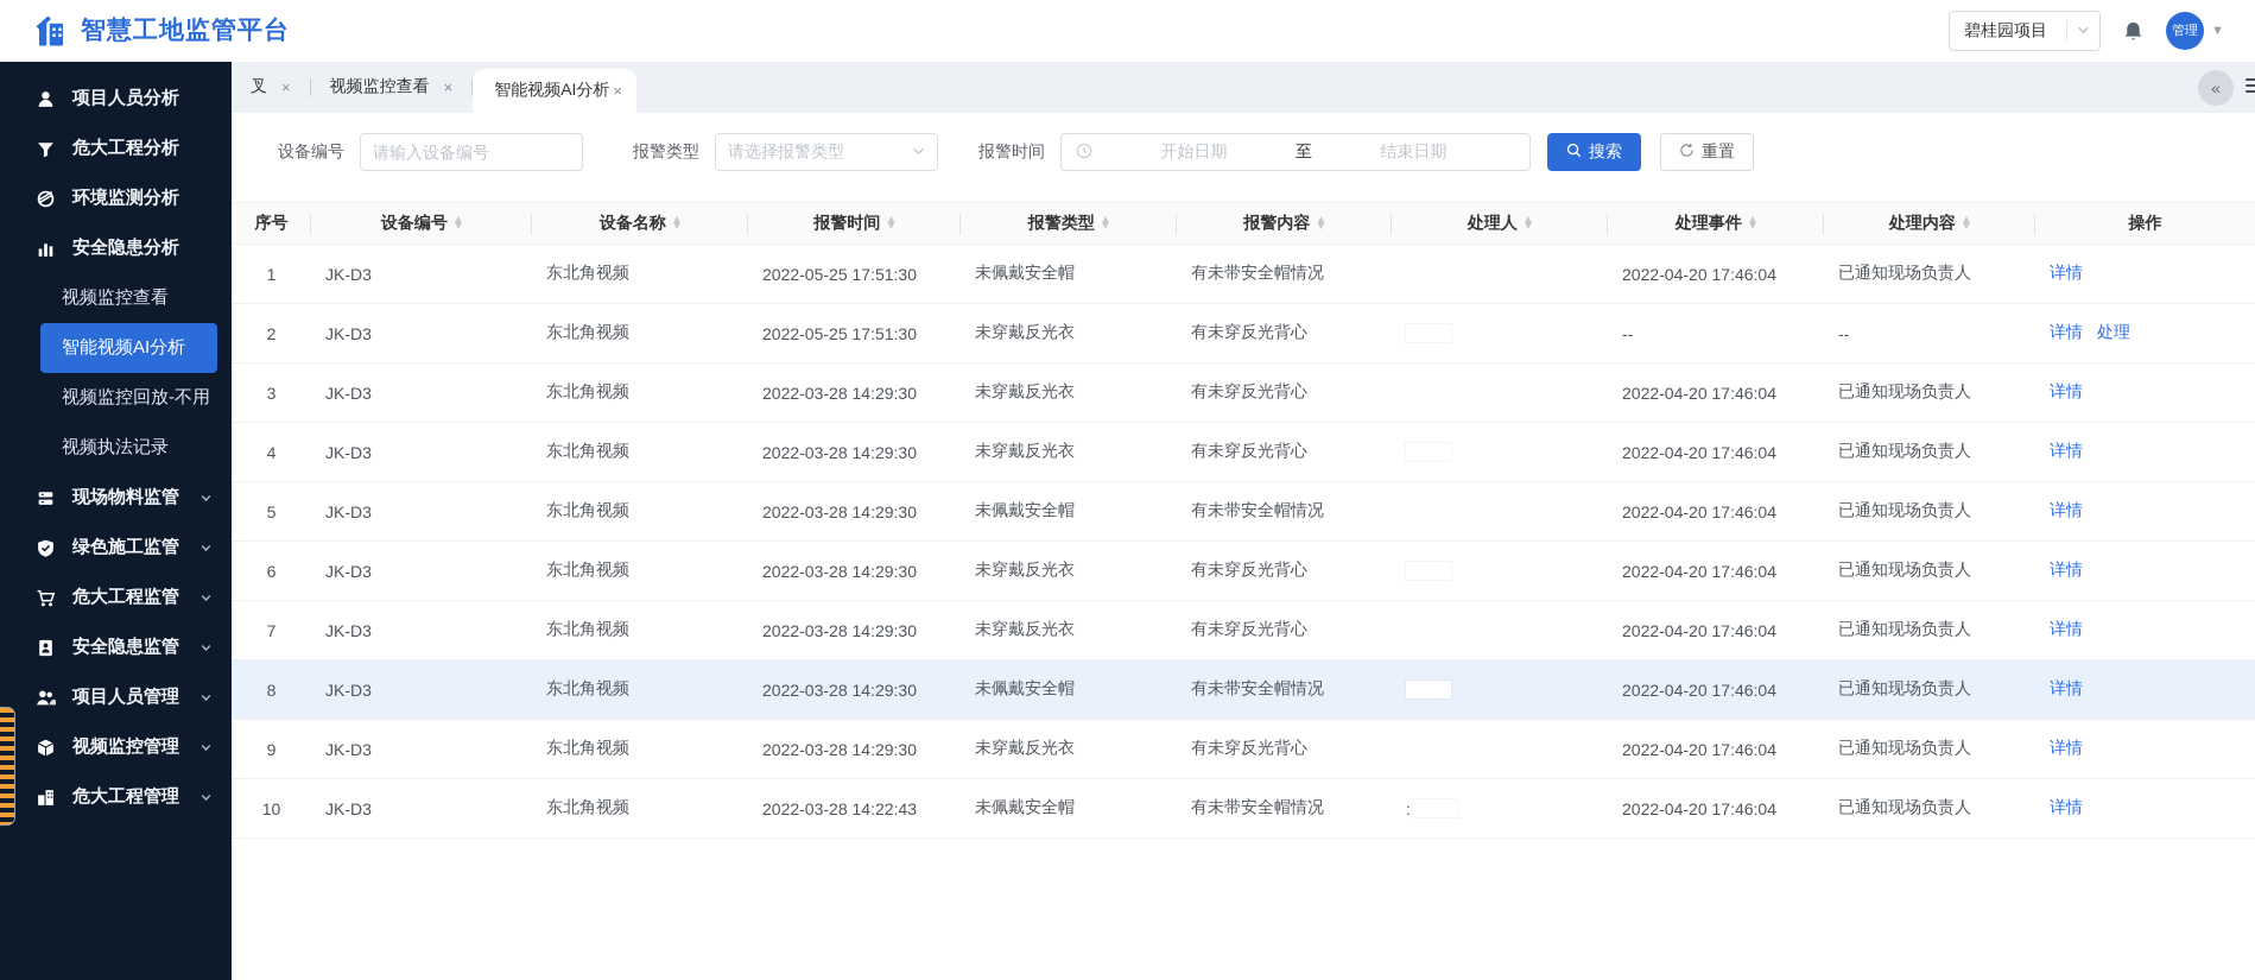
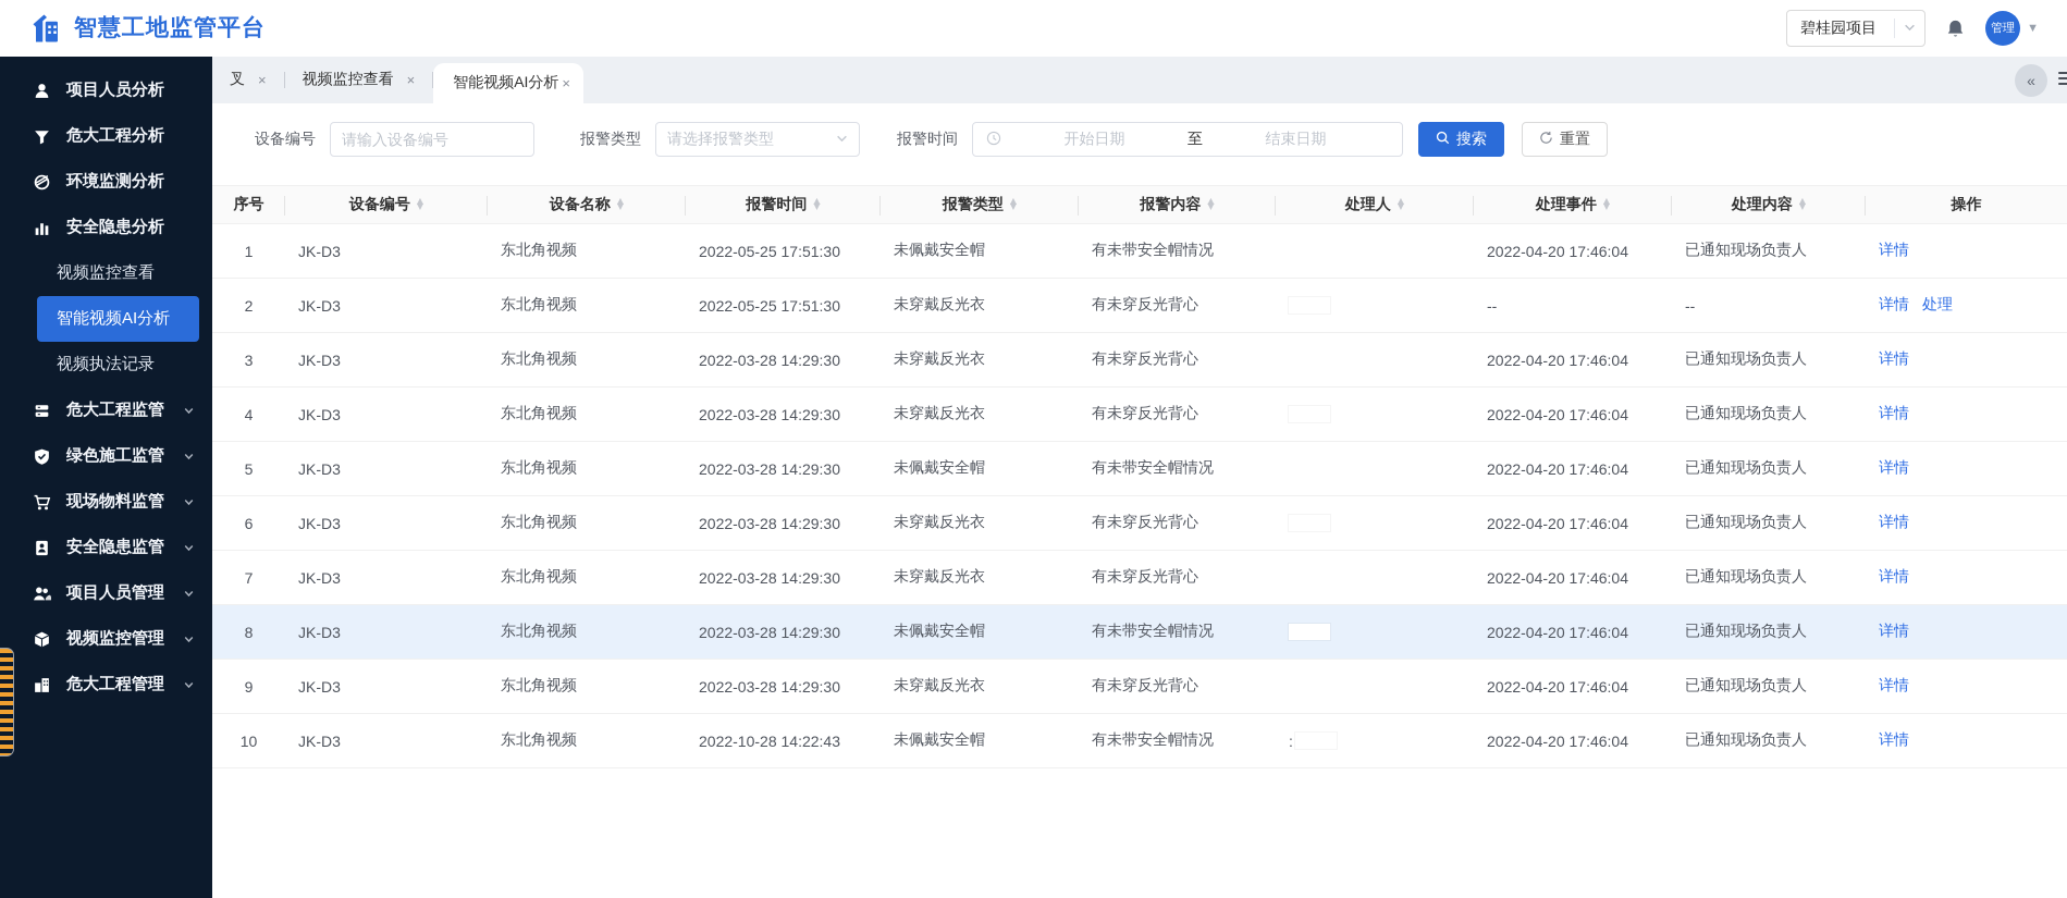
  智慧工地监管平台
  碧桂园项目
  管理
  ▼
  项目人员分析
  危大工程分析
  环境监测分析
  安全隐患分析
  视频监控查看
  智能视频AI分析
- 视频监控回放-不用
  视频执法记录
- 现场物料监管
+ 危大工程监管
  绿色施工监管
- 危大工程监管
+ 现场物料监管
  安全隐患监管
  项目人员管理
  视频监控管理
  危大工程管理
  叉
  ×
  视频监控查看
  ×
  智能视频AI分析
  ×
  «
  设备编号
  请输入设备编号
  报警类型
  请选择报警类型
  报警时间
  开始日期
  至
  结束日期
  搜索
  重置
  序号
  设备编号
  ▲
  ▼
  设备名称
  ▲
  ▼
  报警时间
  ▲
  ▼
  报警类型
  ▲
  ▼
  报警内容
  ▲
  ▼
  处理人
  ▲
  ▼
  处理事件
  ▲
  ▼
  处理内容
  ▲
  ▼
  操作
  1
  JK-D3
  东北角视频
  2022-05-25 17:51:30
  未佩戴安全帽
  有未带安全帽情况
  2022-04-20 17:46:04
  已通知现场负责人
  详情
  2
  JK-D3
  东北角视频
  2022-05-25 17:51:30
  未穿戴反光衣
  有未穿反光背心
  --
  --
  详情
  处理
  3
  JK-D3
  东北角视频
  2022-03-28 14:29:30
  未穿戴反光衣
  有未穿反光背心
  2022-04-20 17:46:04
  已通知现场负责人
  详情
  4
  JK-D3
  东北角视频
  2022-03-28 14:29:30
  未穿戴反光衣
  有未穿反光背心
  2022-04-20 17:46:04
  已通知现场负责人
  详情
  5
  JK-D3
  东北角视频
  2022-03-28 14:29:30
  未佩戴安全帽
  有未带安全帽情况
  2022-04-20 17:46:04
  已通知现场负责人
  详情
  6
  JK-D3
  东北角视频
  2022-03-28 14:29:30
  未穿戴反光衣
  有未穿反光背心
  2022-04-20 17:46:04
  已通知现场负责人
  详情
  7
  JK-D3
  东北角视频
  2022-03-28 14:29:30
  未穿戴反光衣
  有未穿反光背心
  2022-04-20 17:46:04
  已通知现场负责人
  详情
  8
  JK-D3
  东北角视频
  2022-03-28 14:29:30
  未佩戴安全帽
  有未带安全帽情况
  2022-04-20 17:46:04
  已通知现场负责人
  详情
  9
  JK-D3
  东北角视频
  2022-03-28 14:29:30
  未穿戴反光衣
  有未穿反光背心
  2022-04-20 17:46:04
  已通知现场负责人
  详情
  10
  JK-D3
  东北角视频
- 2022-03-28 14:22:43
+ 2022-10-28 14:22:43
  未佩戴安全帽
  有未带安全帽情况
  :
  2022-04-20 17:46:04
  已通知现场负责人
  详情
